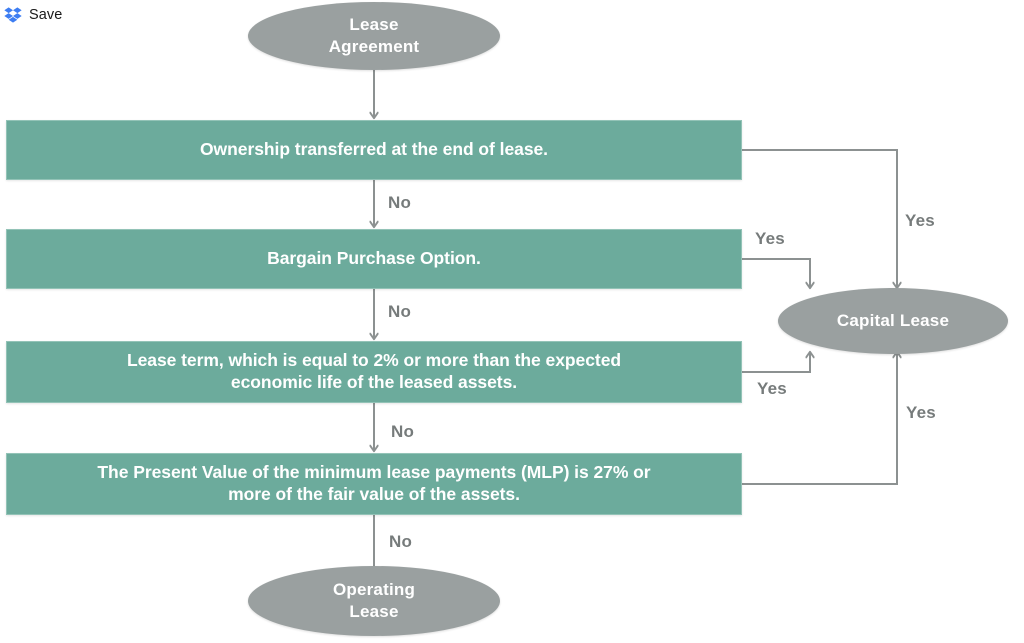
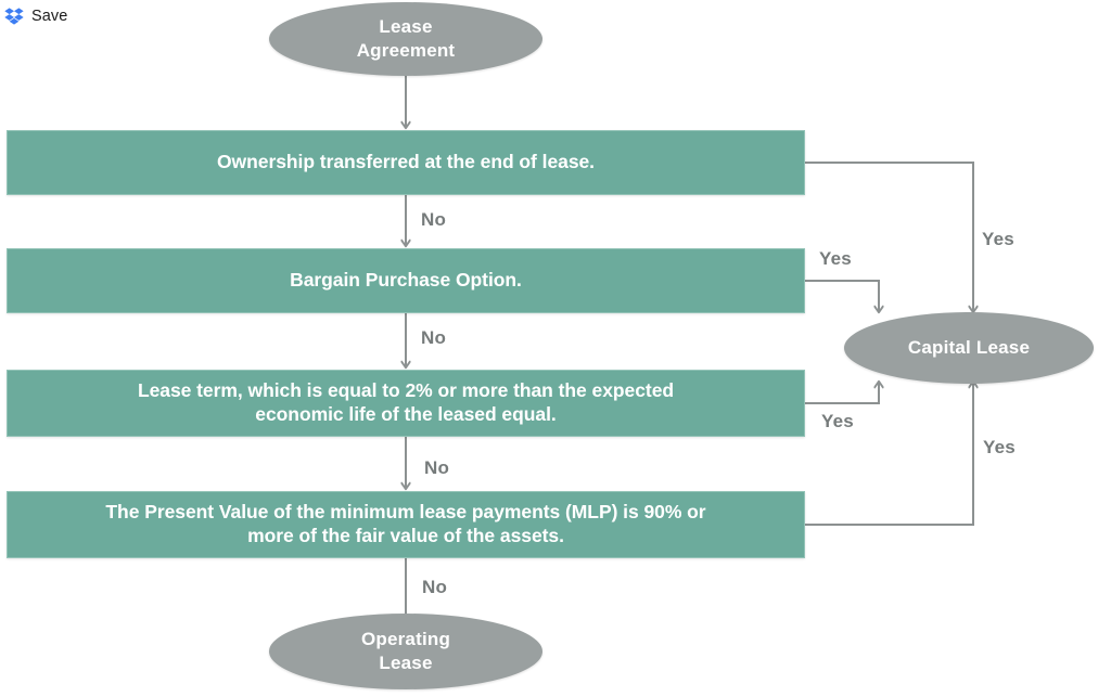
  Lease
  Agreement
  Ownership transferred at the end of lease.
  Bargain Purchase Option.
  Lease term, which is equal to 2% or more than the expected
- economic life of the leased assets.
+ economic life of the leased equal.
- The Present Value of the minimum lease payments (MLP) is 27% or
+ The Present Value of the minimum lease payments (MLP) is 90% or
  more of the fair value of the assets.
  Capital Lease
  Operating
  Lease
  No
  No
  No
  No
  Yes
  Yes
  Yes
  Yes
  Save
